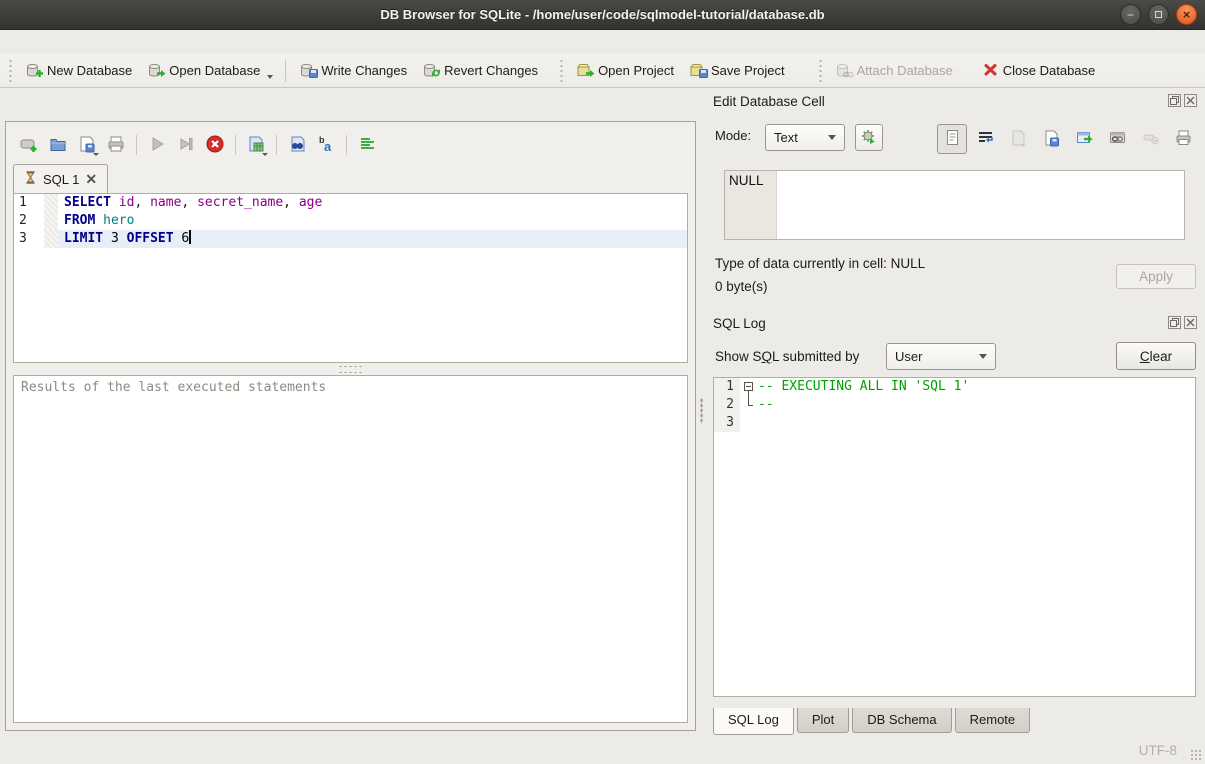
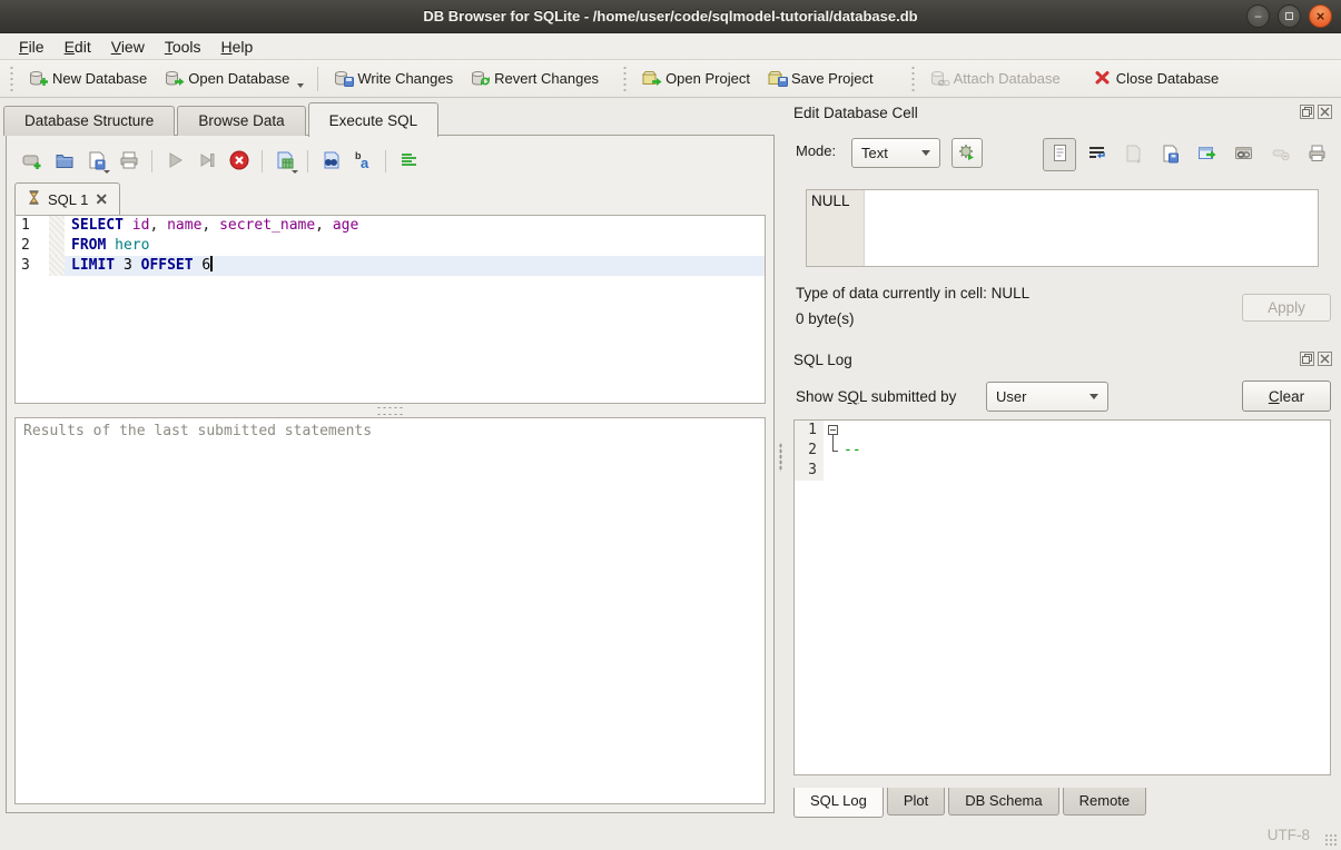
  DB Browser for SQLite - /home/user/code/sqlmodel-tutorial/database.db
  −
  ×
+ File
+ Edit
+ View
+ Tools
+ Help
  New Database
  Open Database
  Write Changes
  Revert Changes
  Open Project
  Save Project
  Attach Database
  Close Database
+ Database Structure
+ Browse Data
+ Execute SQL
  b
  a
  SQL 1
  ✕
  1
  SELECT id, name, secret_name, age
  2
  FROM hero
  3
  LIMIT 3 OFFSET 6
- Results of the last executed statements
+ Results of the last submitted statements
  Edit Database Cell
  Mode:
  Text
  NULL
  Type of data currently in cell: NULL
  0 byte(s)
  Apply
  SQL Log
  Show SQL submitted by
  User
  Clear
  1
- -- EXECUTING ALL IN 'SQL 1'
  2
  --
  3
  SQL Log
  Plot
  DB Schema
  Remote
  UTF-8
